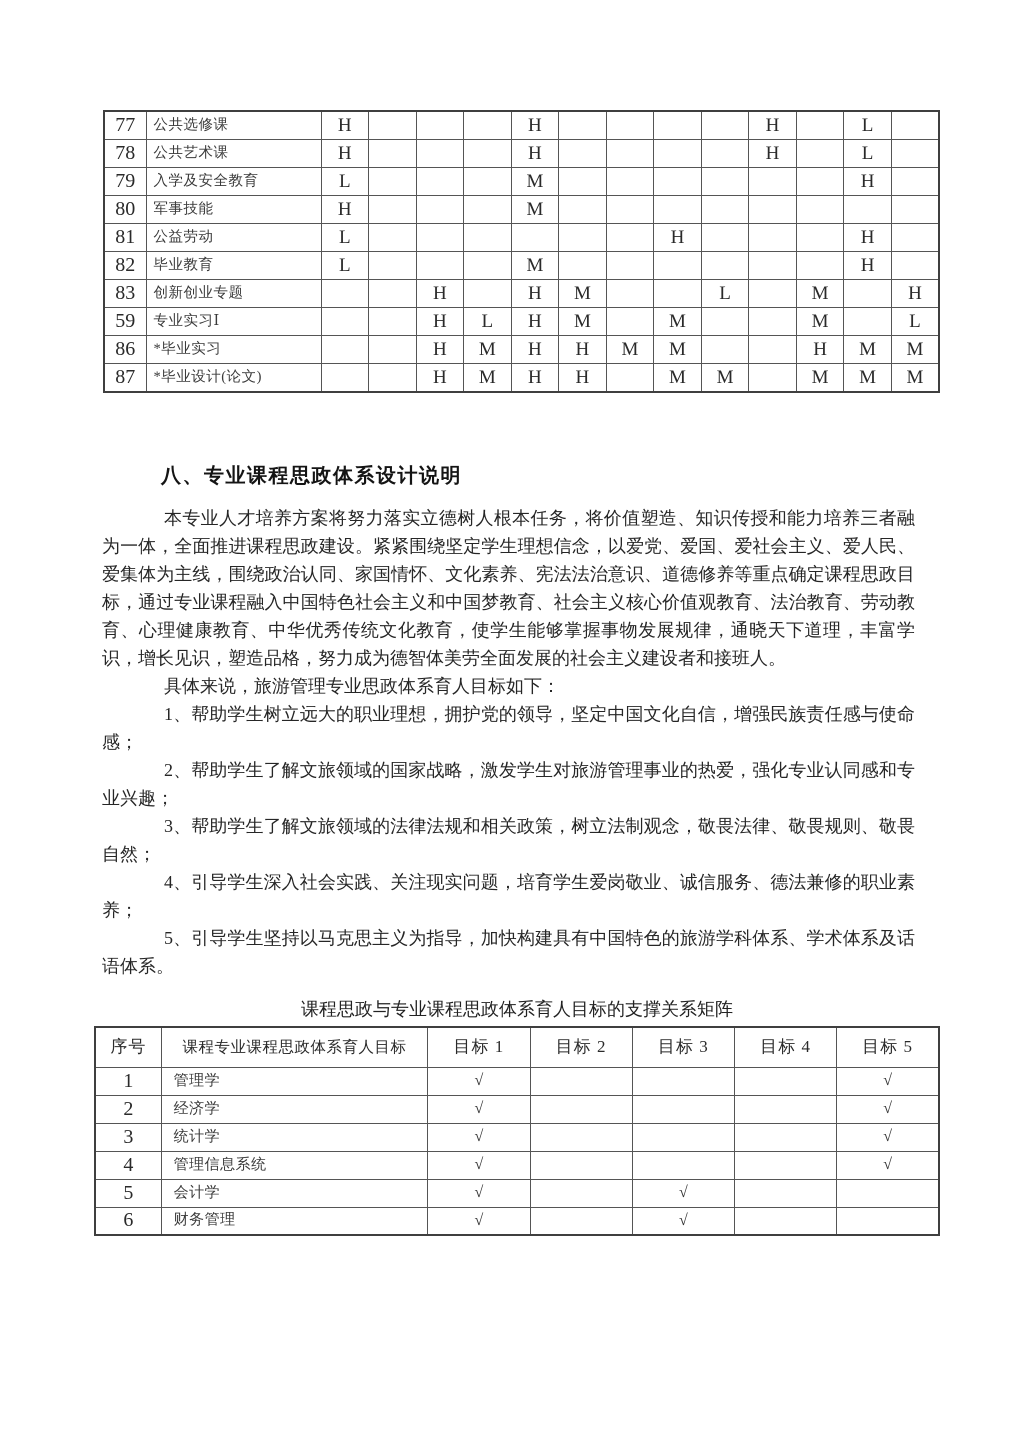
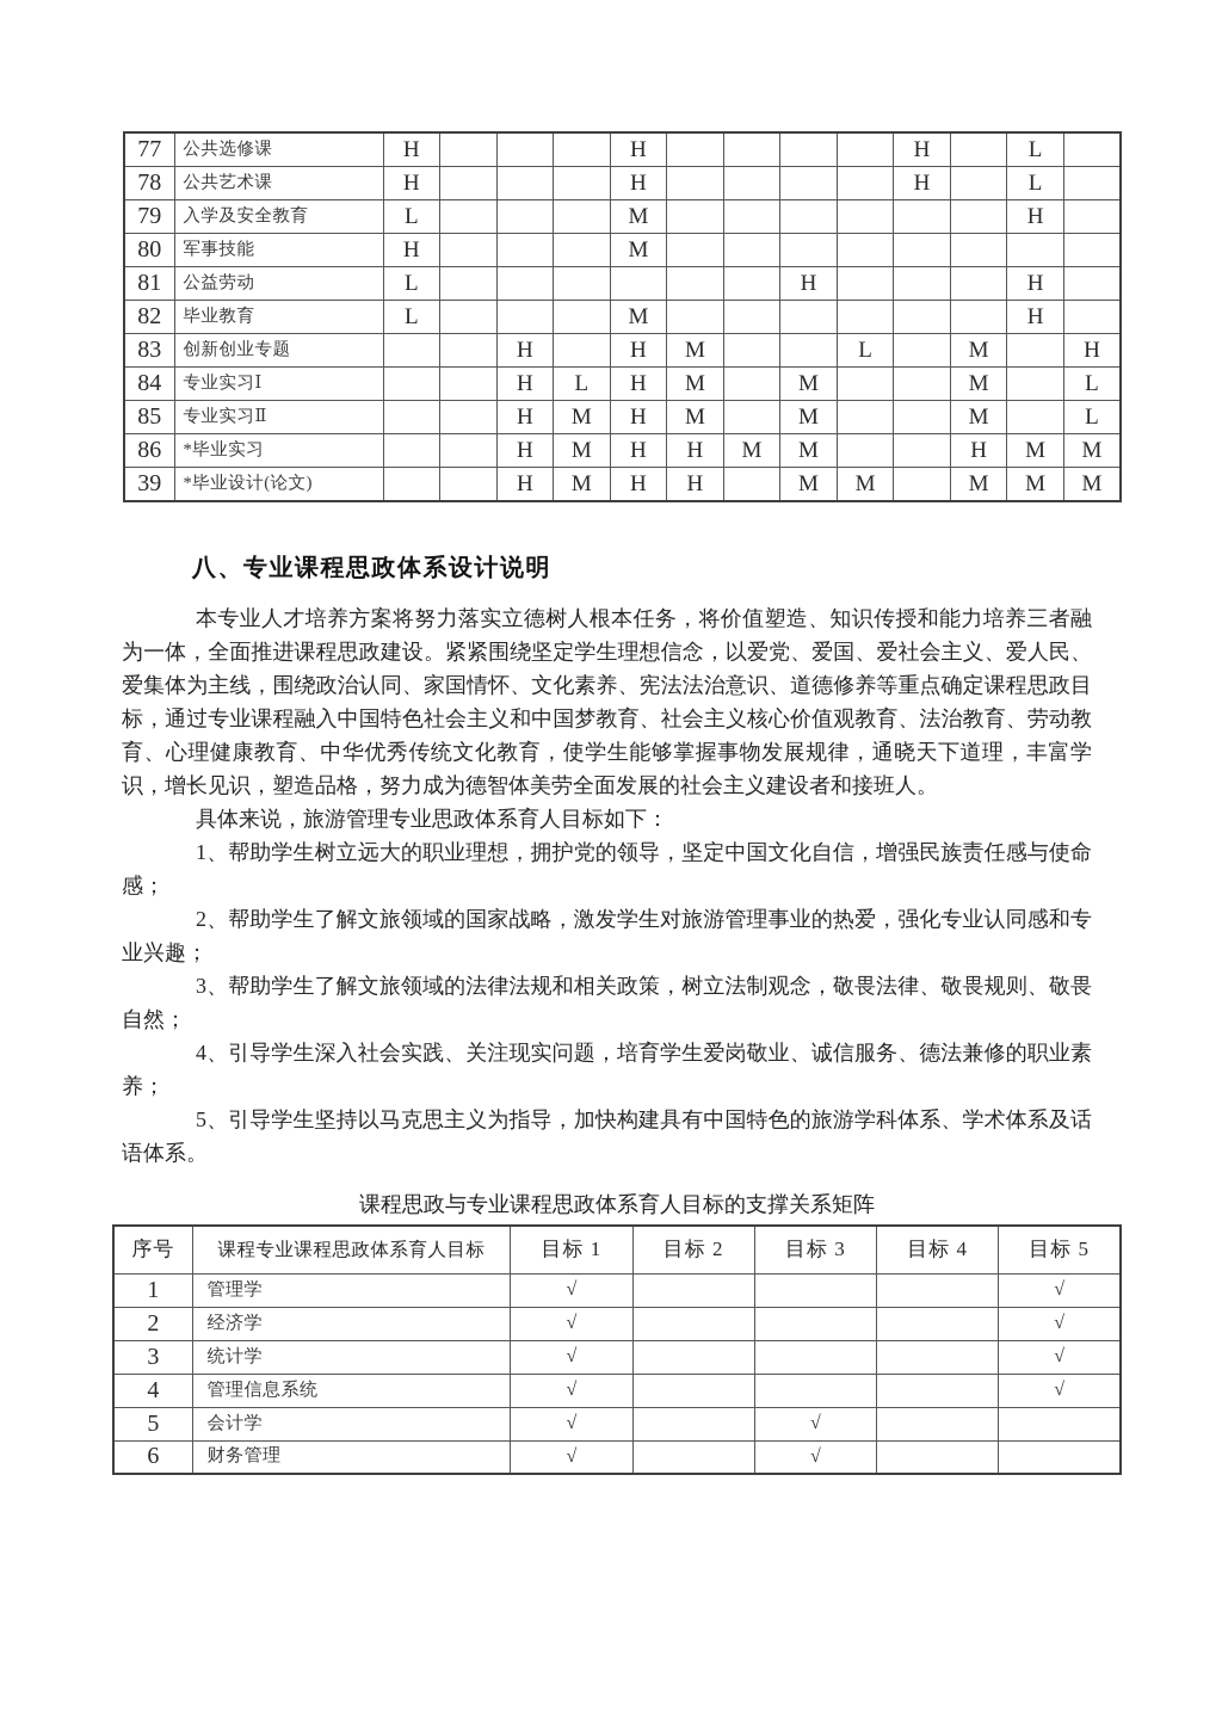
  77	公共选修课	H				H					H		L
  78	公共艺术课	H				H					H		L
  79	入学及安全教育	L				M							H
  80	军事技能	H				M
  81	公益劳动	L							H				H
  82	毕业教育	L				M							H
  83	创新创业专题			H		H	M			L		M		H
- 59	专业实习Ⅰ			H	L	H	M		M			M		L
+ 84	专业实习Ⅰ			H	L	H	M		M			M		L
+ 85	专业实习Ⅱ			H	M	H	M		M			M		L
  86	*毕业实习			H	M	H	H	M	M			H	M	M
- 87	*毕业设计(论文)			H	M	H	H		M	M		M	M	M
+ 39	*毕业设计(论文)			H	M	H	H		M	M		M	M	M
  八、专业课程思政体系设计说明
  本专业人才培养方案将努力落实立德树人根本任务，将价值塑造、知识传授和能力培养三者融为一体，全面推进课程思政建设。紧紧围绕坚定学生理想信念，以爱党、爱国、爱社会主义、爱人民、爱集体为主线，围绕政治认同、家国情怀、文化素养、宪法法治意识、道德修养等重点确定课程思政目标，通过专业课程融入中国特色社会主义和中国梦教育、社会主义核心价值观教育、法治教育、劳动教育、心理健康教育、中华优秀传统文化教育，使学生能够掌握事物发展规律，通晓天下道理，丰富学识，增长见识，塑造品格，努力成为德智体美劳全面发展的社会主义建设者和接班人。
  具体来说，旅游管理专业思政体系育人目标如下：
  1、帮助学生树立远大的职业理想，拥护党的领导，坚定中国文化自信，增强民族责任感与使命感；
  2、帮助学生了解文旅领域的国家战略，激发学生对旅游管理事业的热爱，强化专业认同感和专业兴趣；
  3、帮助学生了解文旅领域的法律法规和相关政策，树立法制观念，敬畏法律、敬畏规则、敬畏自然；
  4、引导学生深入社会实践、关注现实问题，培育学生爱岗敬业、诚信服务、德法兼修的职业素养；
  5、引导学生坚持以马克思主义为指导，加快构建具有中国特色的旅游学科体系、学术体系及话语体系。
  课程思政与专业课程思政体系育人目标的支撑关系矩阵
  序号	课程专业课程思政体系育人目标	目标 1	目标 2	目标 3	目标 4	目标 5
  1	管理学	√				√
  2	经济学	√				√
  3	统计学	√				√
  4	管理信息系统	√				√
  5	会计学	√		√
  6	财务管理	√		√
